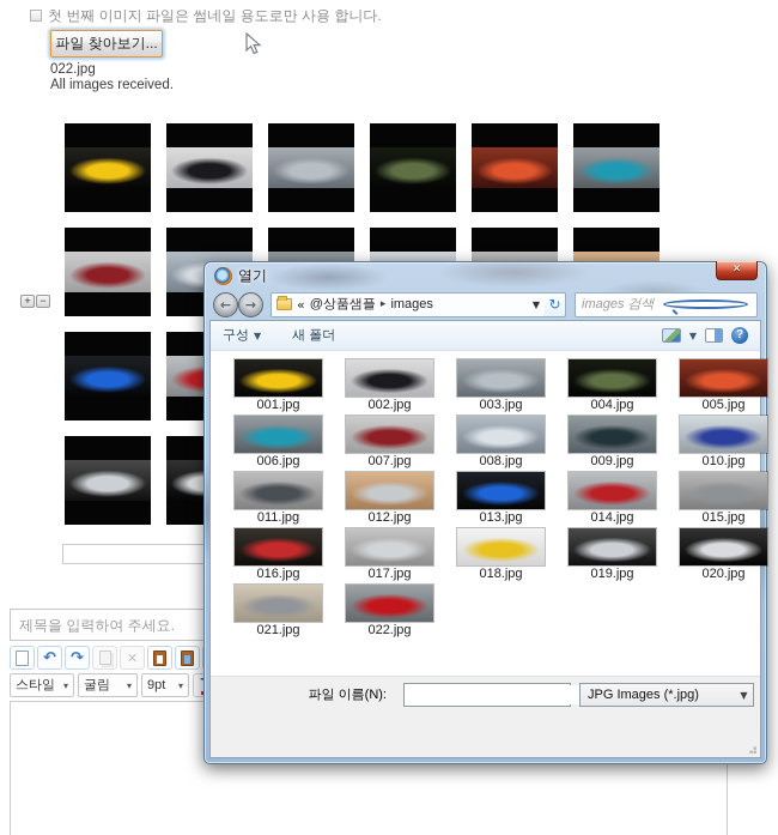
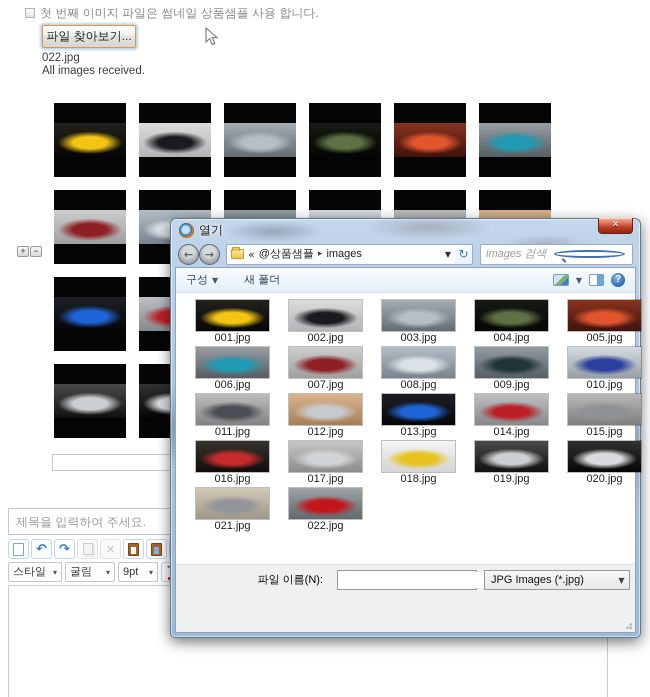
- 첫 번째 이미지 파일은 썸네일 용도로만 사용 합니다.
+ 첫 번째 이미지 파일은 썸네일 상품샘플 사용 합니다.
  파일 찾아보기...
  022.jpg
  All images received.
  +
  −
  제목을 입력하여 주세요.
  ↶
  ↷
  ✕
  스타일
  ▾
  굴림
  ▾
  9pt
  ▾
  열기
  ✕
  ←
  →
  «
  @상품샘플
  ▸
  images
  ▼
  ↻
  images 검색
  구성
  ▼
  새 폴더
  ▼
  ?
  001.jpg
  002.jpg
  003.jpg
  004.jpg
  005.jpg
  006.jpg
  007.jpg
  008.jpg
  009.jpg
  010.jpg
  011.jpg
  012.jpg
  013.jpg
  014.jpg
  015.jpg
  016.jpg
  017.jpg
  018.jpg
  019.jpg
  020.jpg
  021.jpg
  022.jpg
  파일 이름(N):
  JPG Images (*.jpg)
  ▼
